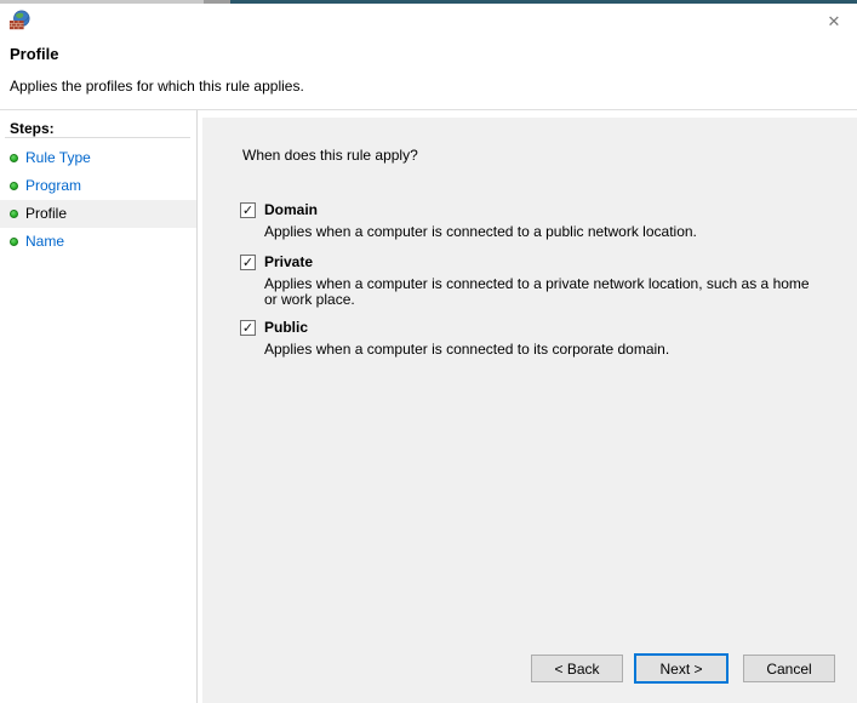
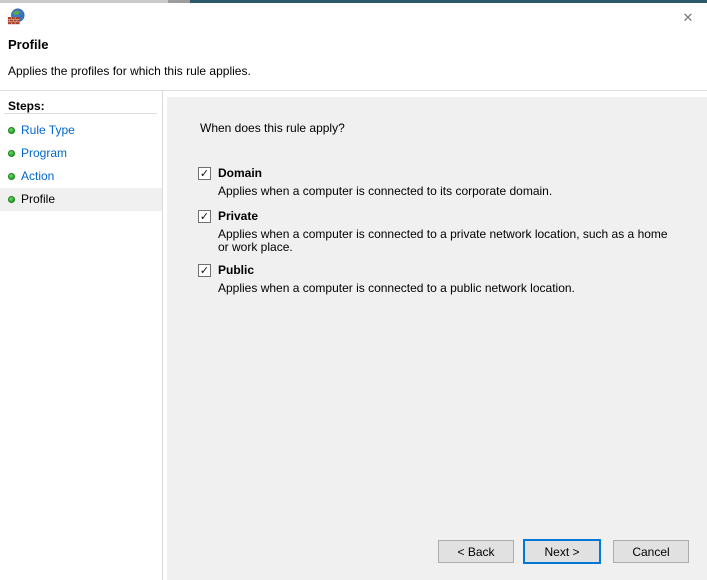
  ✕
  Profile
  Applies the profiles for which this rule applies.
  Steps:
  Rule Type
  Program
+ Action
  Profile
- Name
  When does this rule apply?
  ✓
  Domain
- Applies when a computer is connected to a public network location.
+ Applies when a computer is connected to its corporate domain.
  ✓
  Private
  Applies when a computer is connected to a private network location, such as a home
  or work place.
  ✓
  Public
- Applies when a computer is connected to its corporate domain.
+ Applies when a computer is connected to a public network location.
  < Back
  Next >
  Cancel
